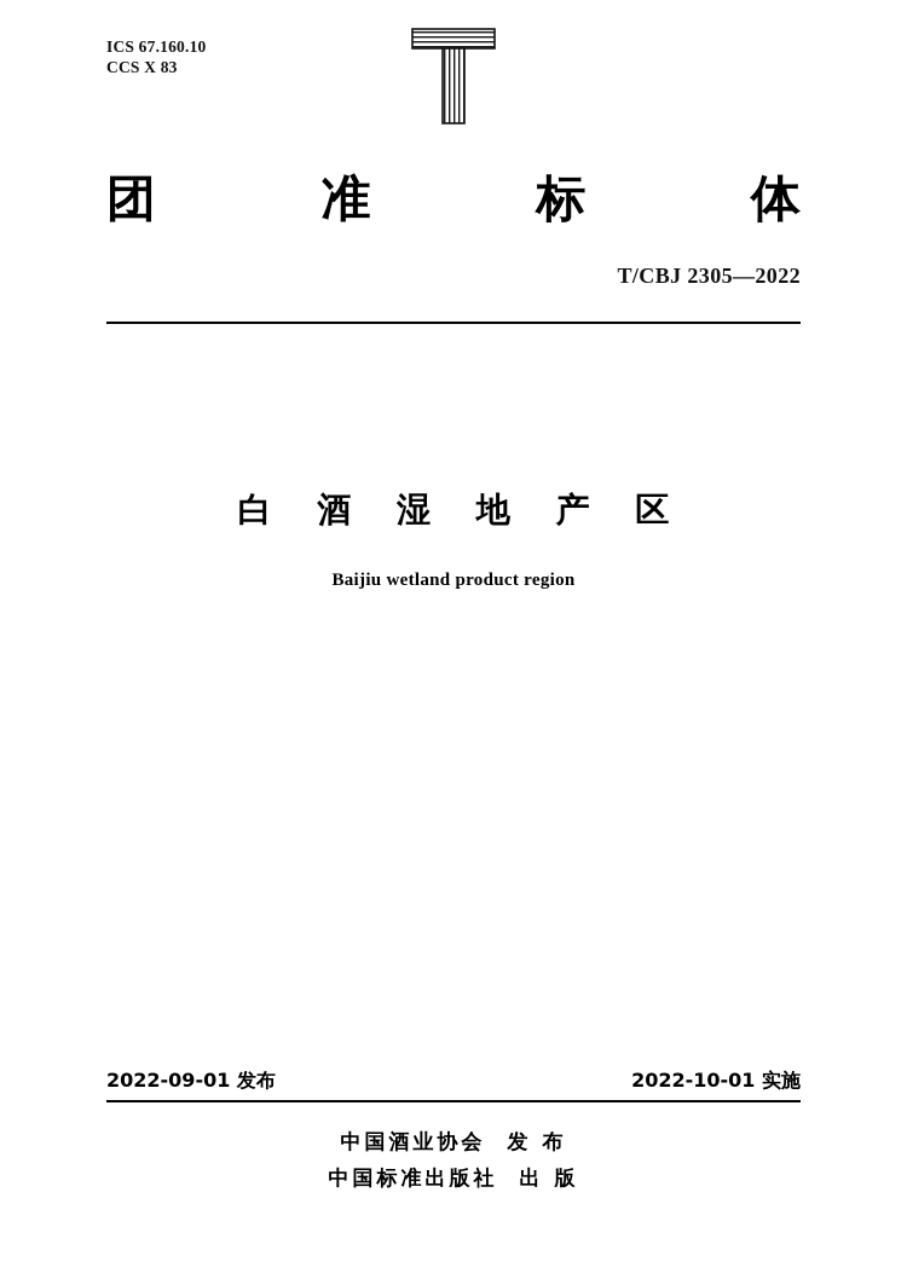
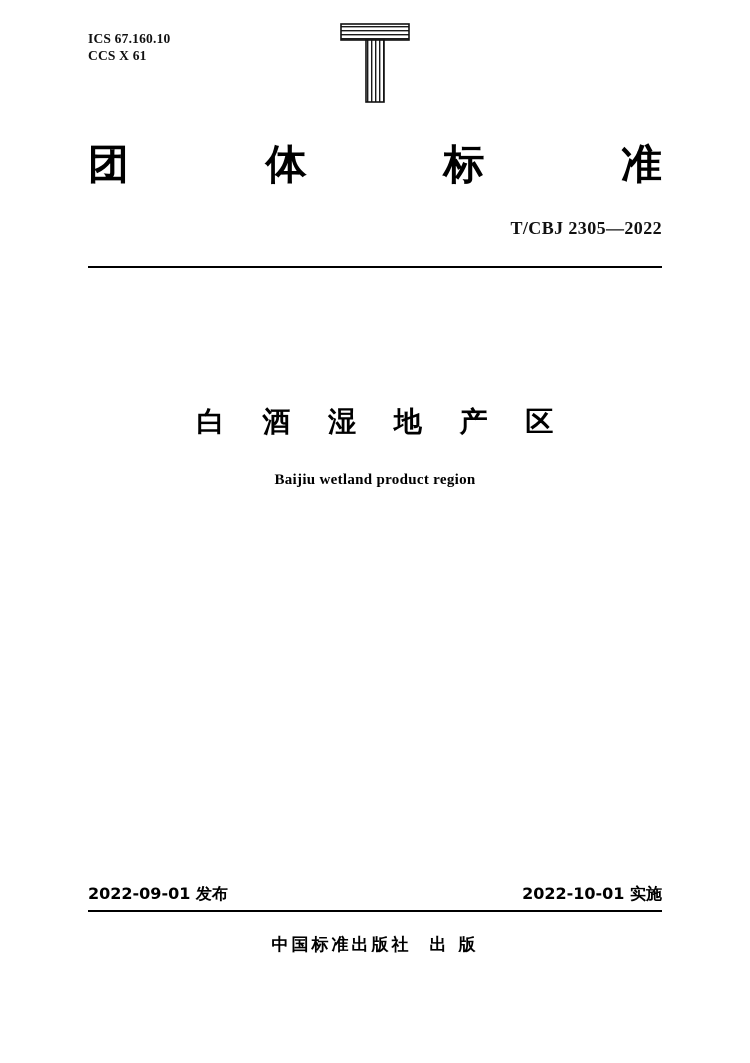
  ICS 67.160.10
- CCS X 83
+ CCS X 61
  团
- 准
+ 体
  标
- 体
+ 准
  T/CBJ 2305—2022
  白 酒 湿 地 产 区
  Baijiu wetland product region
  2022-09-01 发布
  2022-10-01 实施
- 中国酒业协会 发 布
  中国标准出版社 出 版
